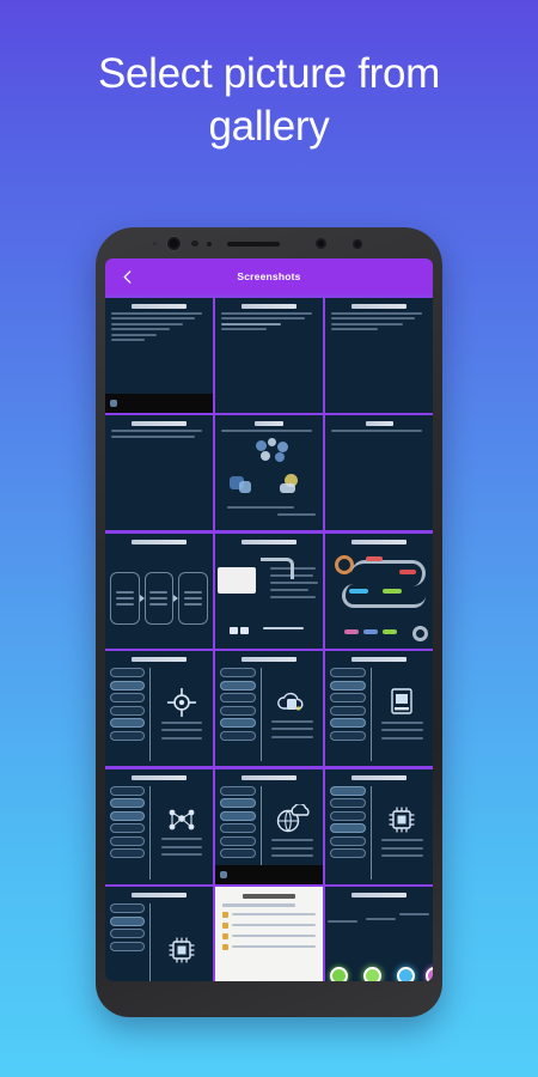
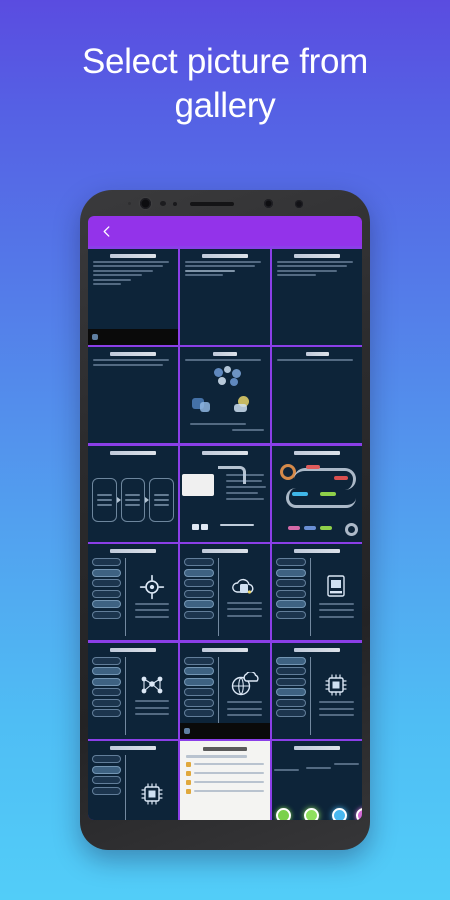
  Select picture from gallery
- Screenshots
